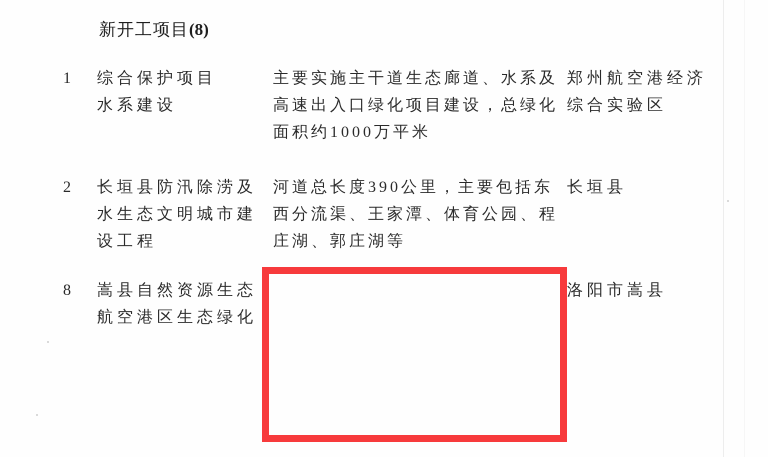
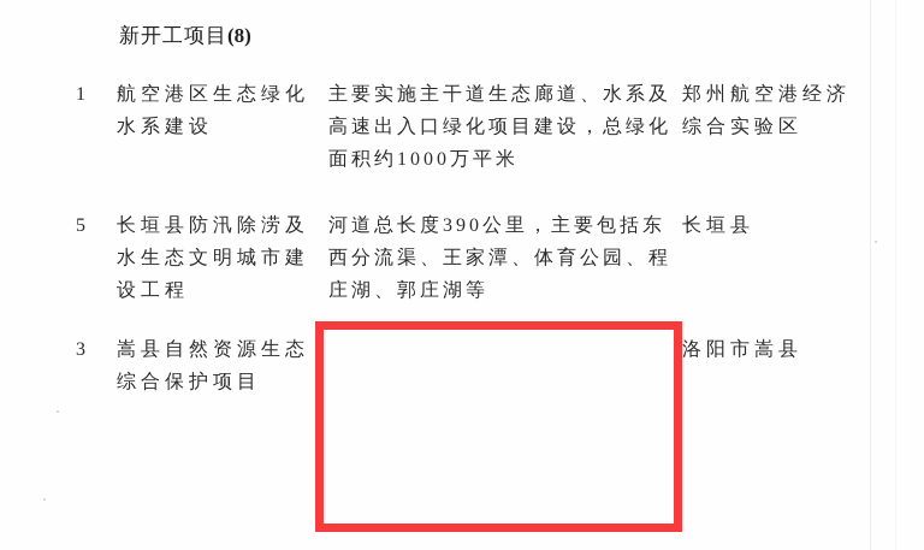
  新开工项目(8)
  1
- 综合保护项目
+ 航空港区生态绿化
  水系建设
  主要实施主干道生态廊道、水系及
  高速出入口绿化项目建设，总绿化
  面积约1000万平米
  郑州航空港经济
  综合实验区
- 2
+ 5
  长垣县防汛除涝及
  水生态文明城市建
  设工程
  河道总长度390公里，主要包括东
  西分流渠、王家潭、体育公园、程
  庄湖、郭庄湖等
  长垣县
- 8
+ 3
  嵩县自然资源生态
- 航空港区生态绿化
+ 综合保护项目
  洛阳市嵩县
